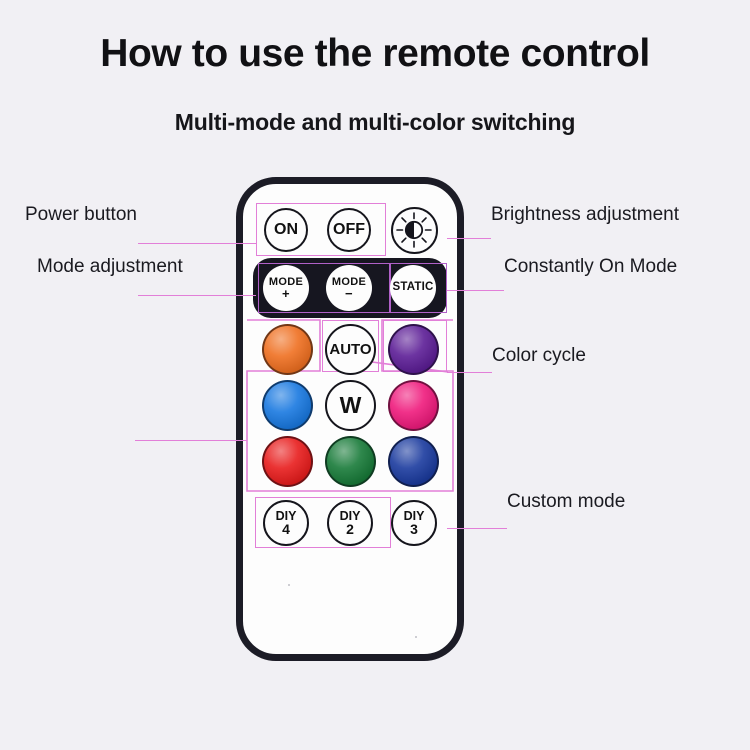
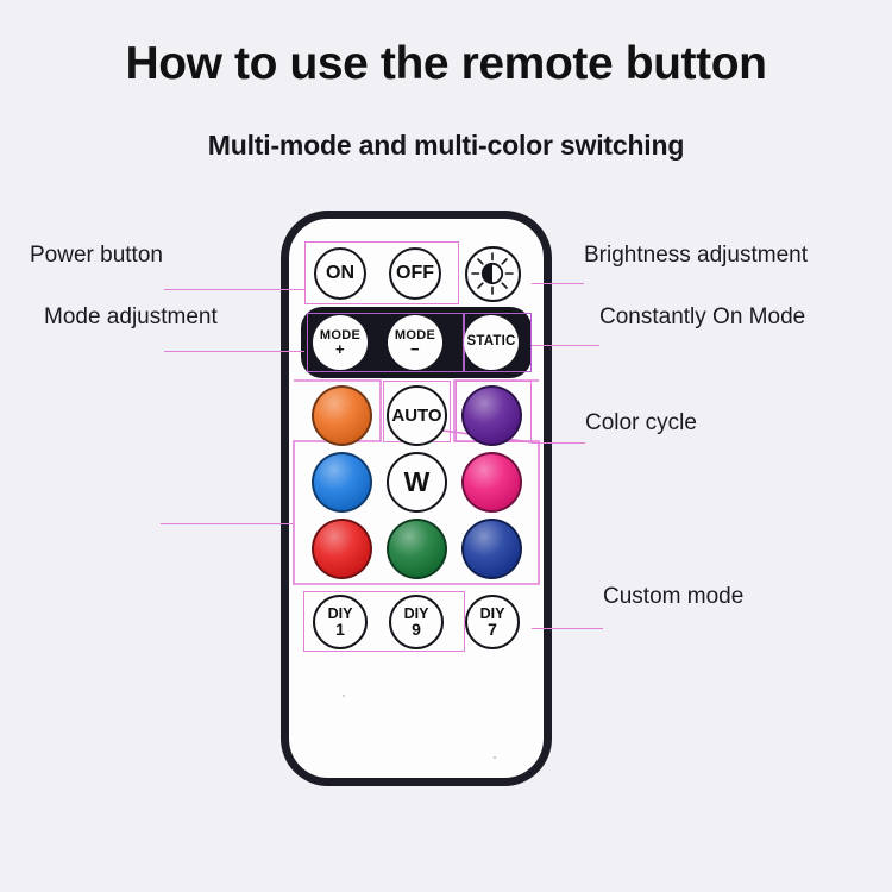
- How to use the remote control
+ How to use the remote button
  Multi-mode and multi-color switching
  ON
  OFF
  MODE
  +
  MODE
  −
  STATIC
  AUTO
  W
  DIY
- 4
+ 1
  DIY
- 2
+ 9
  DIY
- 3
+ 7
  Power button
  Mode adjustment
  Brightness adjustment
  Constantly On Mode
  Color cycle
  Custom mode
